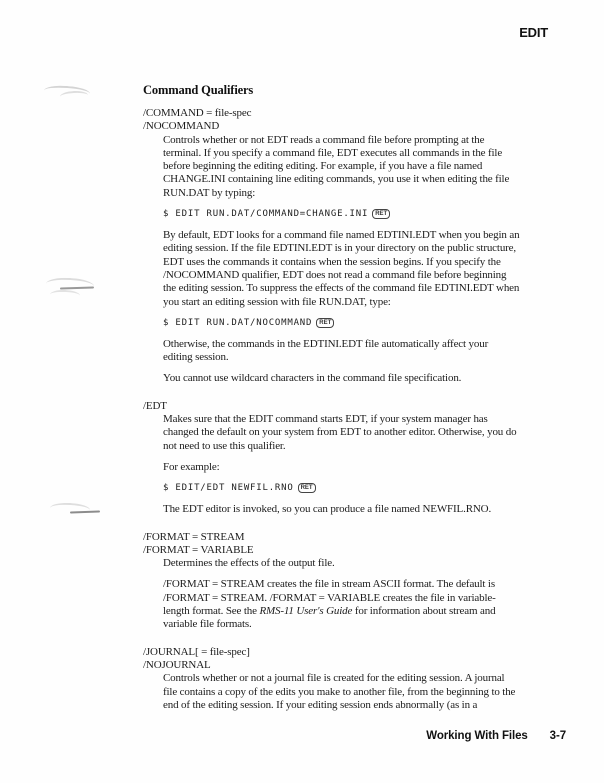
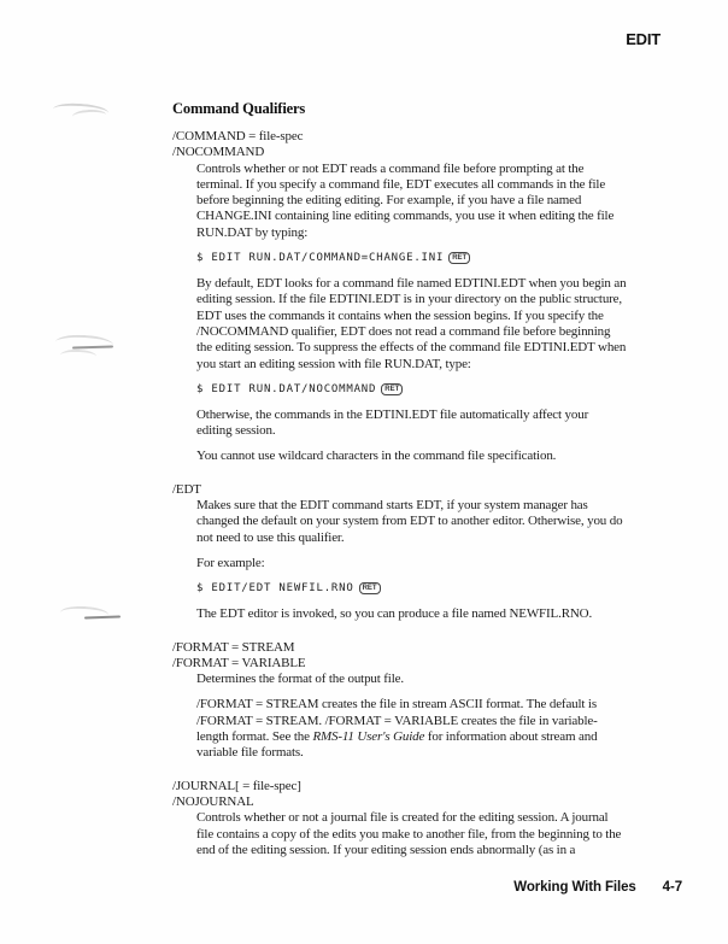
  EDIT
  Command Qualifiers
  /COMMAND = file-spec
  /NOCOMMAND
  Controls whether or not EDT reads a command file before prompting at the terminal. If you specify a command file, EDT executes all commands in the file before beginning the editing editing. For example, if you have a file named CHANGE.INI containing line editing commands, you use it when editing the file RUN.DAT by typing:
  $ EDIT RUN.DAT/COMMAND=CHANGE.INI
  By default, EDT looks for a command file named EDTINI.EDT when you begin an editing session. If the file EDTINI.EDT is in your directory on the public structure, EDT uses the commands it contains when the session begins. If you specify the /NOCOMMAND qualifier, EDT does not read a command file before beginning the editing session. To suppress the effects of the command file EDTINI.EDT when you start an editing session with file RUN.DAT, type:
  $ EDIT RUN.DAT/NOCOMMAND
  Otherwise, the commands in the EDTINI.EDT file automatically affect your editing session.
  You cannot use wildcard characters in the command file specification.
  /EDT
  Makes sure that the EDIT command starts EDT, if your system manager has changed the default on your system from EDT to another editor. Otherwise, you do not need to use this qualifier.
  For example:
  $ EDIT/EDT NEWFIL.RNO
  The EDT editor is invoked, so you can produce a file named NEWFIL.RNO.
  /FORMAT = STREAM
  /FORMAT = VARIABLE
- Determines the effects of the output file.
+ Determines the format of the output file.
  /FORMAT = STREAM creates the file in stream ASCII format. The default is /FORMAT = STREAM. /FORMAT = VARIABLE creates the file in variable-length format. See the RMS-11 User's Guide for information about stream and variable file formats.
  /JOURNAL[ = file-spec]
  /NOJOURNAL
  Controls whether or not a journal file is created for the editing session. A journal file contains a copy of the edits you make to another file, from the beginning to the end of the editing session. If your editing session ends abnormally (as in a
- Working With Files 3-7
+ Working With Files 4-7
